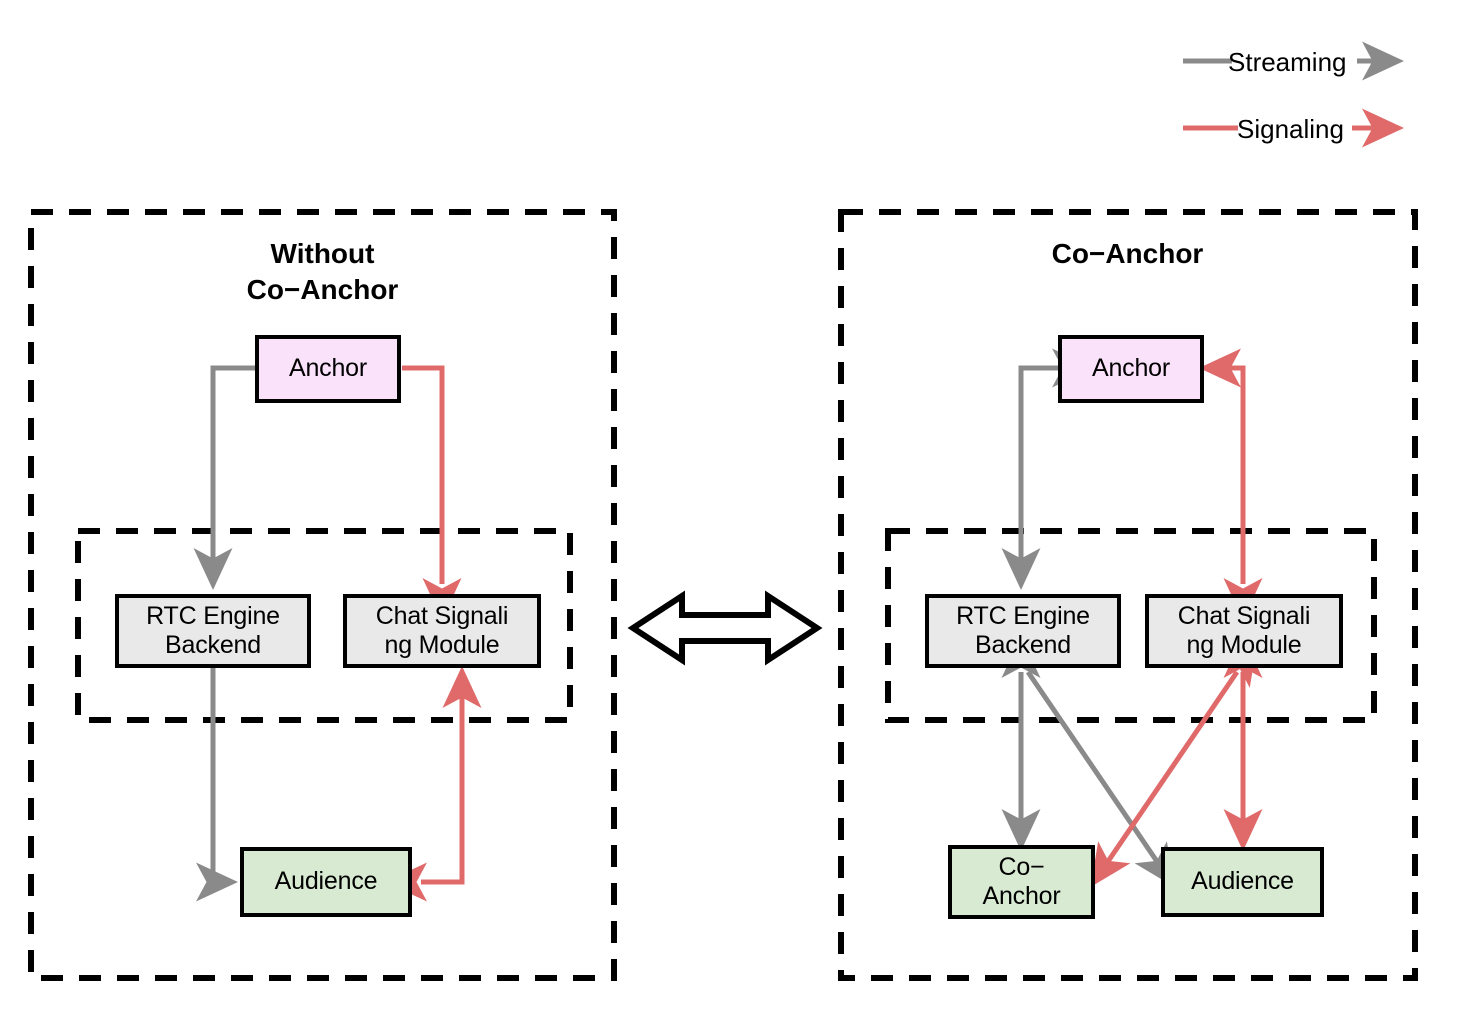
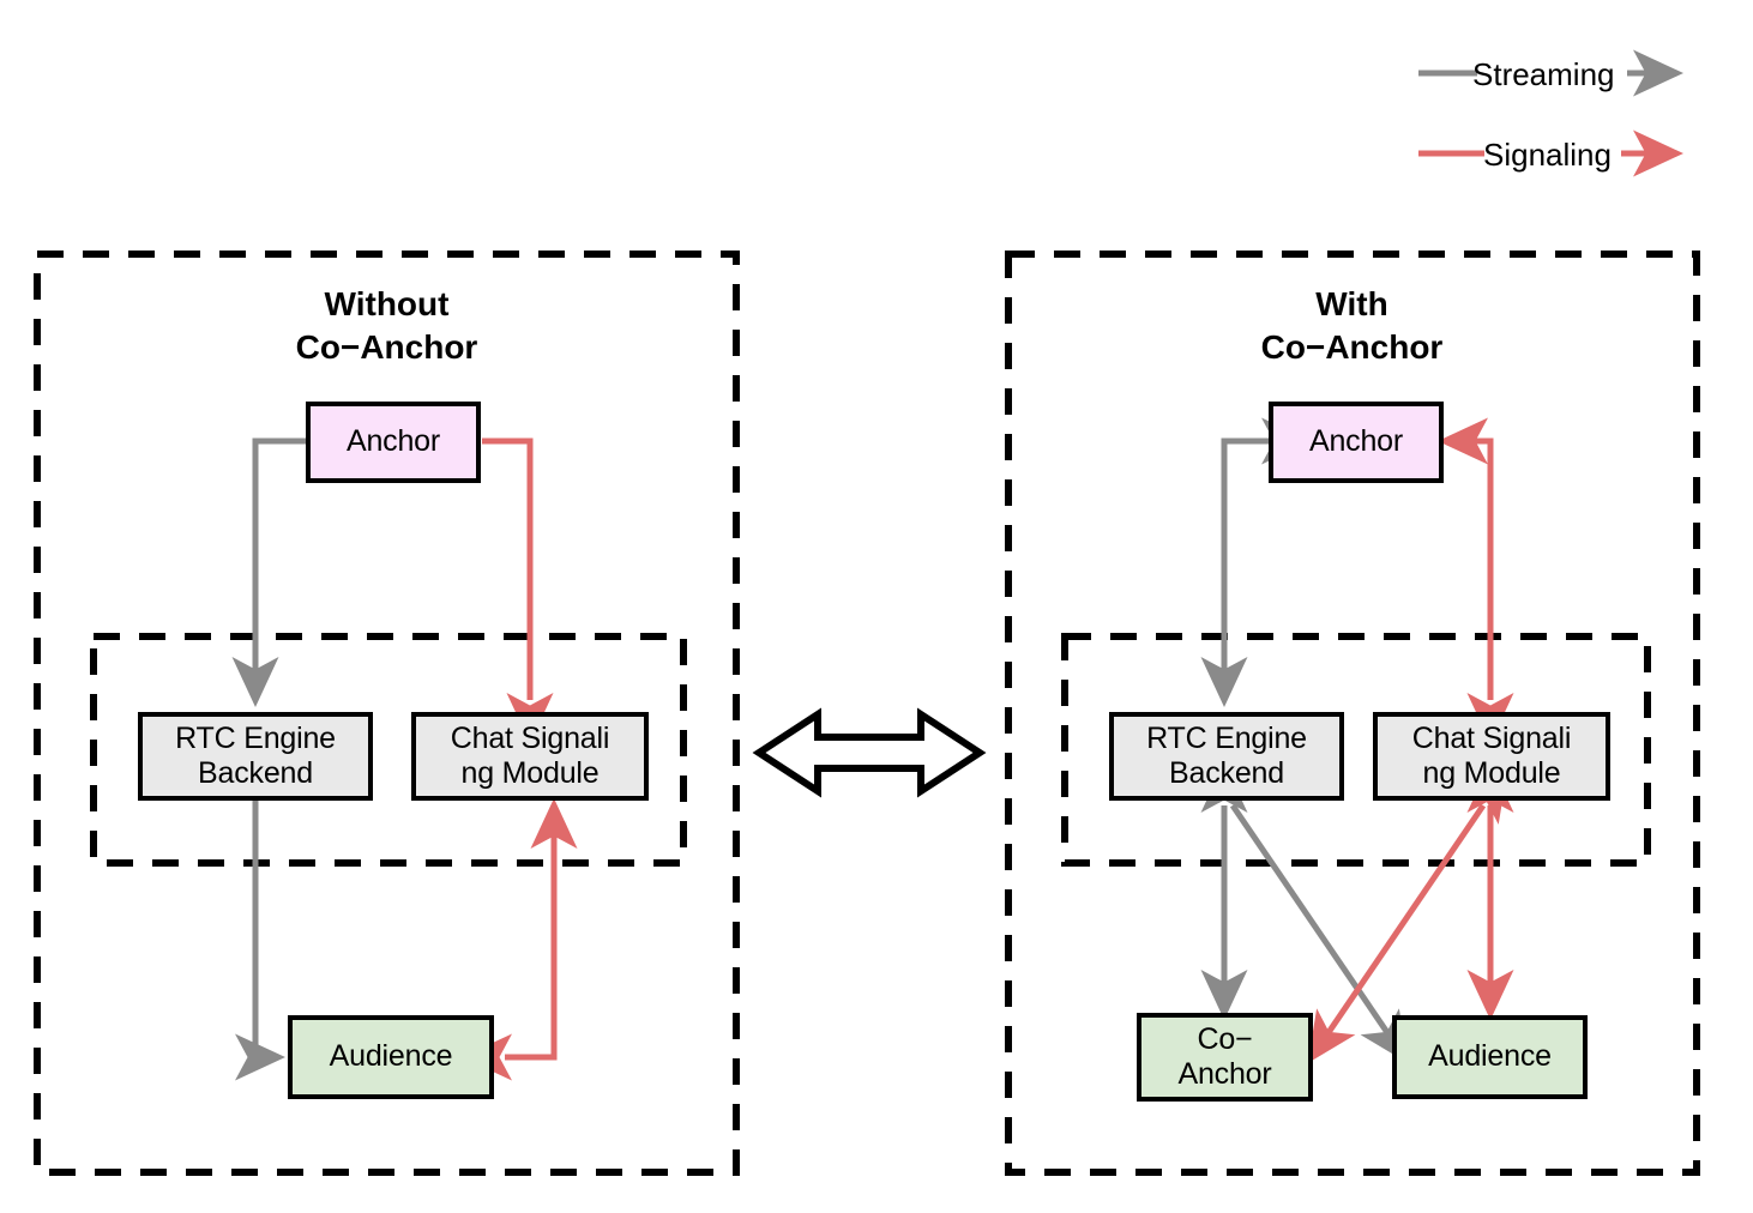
  Streaming
  Signaling
  Without
  Co−Anchor
  Anchor
  RTC Engine
  Backend
  Chat Signali
  ng Module
  Audience
+ With
  Co−Anchor
  Anchor
  RTC Engine
  Backend
  Chat Signali
  ng Module
  Co−
  Anchor
  Audience
